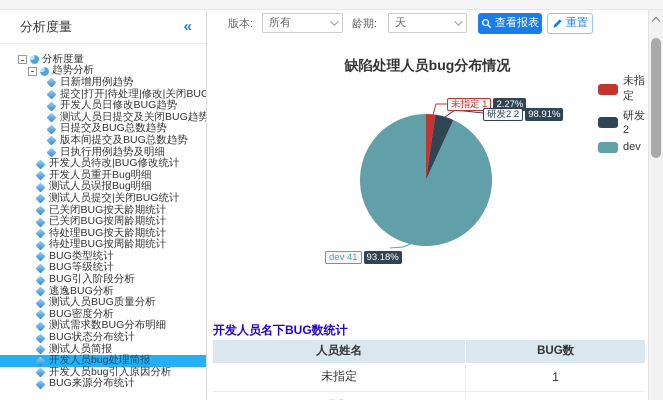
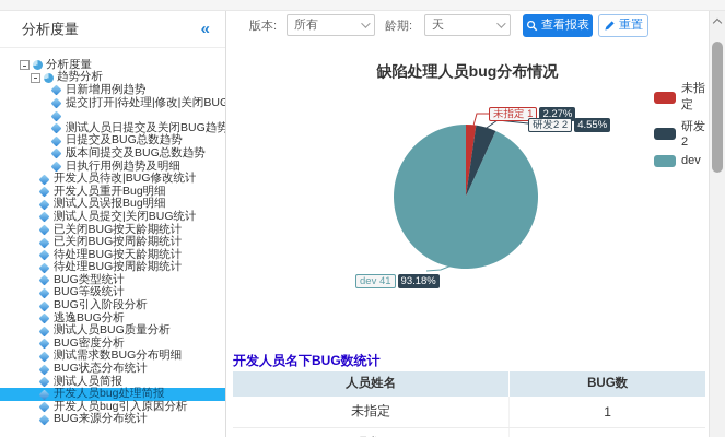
  分析度量
  «
  分析度量
  趋势分析
  日新增用例趋势
  提交|打开|待处理|修改|关闭BUG
- 开发人员日修改BUG趋势
  测试人员日提交及关闭BUG趋势
  日提交及BUG总数趋势
  版本间提交及BUG总数趋势
  日执行用例趋势及明细
  开发人员待改|BUG修改统计
  开发人员重开Bug明细
  测试人员误报Bug明细
  测试人员提交|关闭BUG统计
  已关闭BUG按天龄期统计
  已关闭BUG按周龄期统计
  待处理BUG按天龄期统计
  待处理BUG按周龄期统计
  BUG类型统计
  BUG等级统计
  BUG引入阶段分析
  逃逸BUG分析
  测试人员BUG质量分析
  BUG密度分析
  测试需求数BUG分布明细
  BUG状态分布统计
  测试人员简报
  开发人员bug处理简报
  开发人员bug引入原因分析
  BUG来源分布统计
  版本:
  所有
  龄期:
  天
  查看报表
  重置
  缺陷处理人员bug分布情况
  未指定 1
  2.27%
  研发2 2
- 98.91%
+ 4.55%
  dev 41
  93.18%
  未指定
  研发2
  dev
  开发人员名下BUG数统计
  人员姓名	BUG数
  未指定	1
